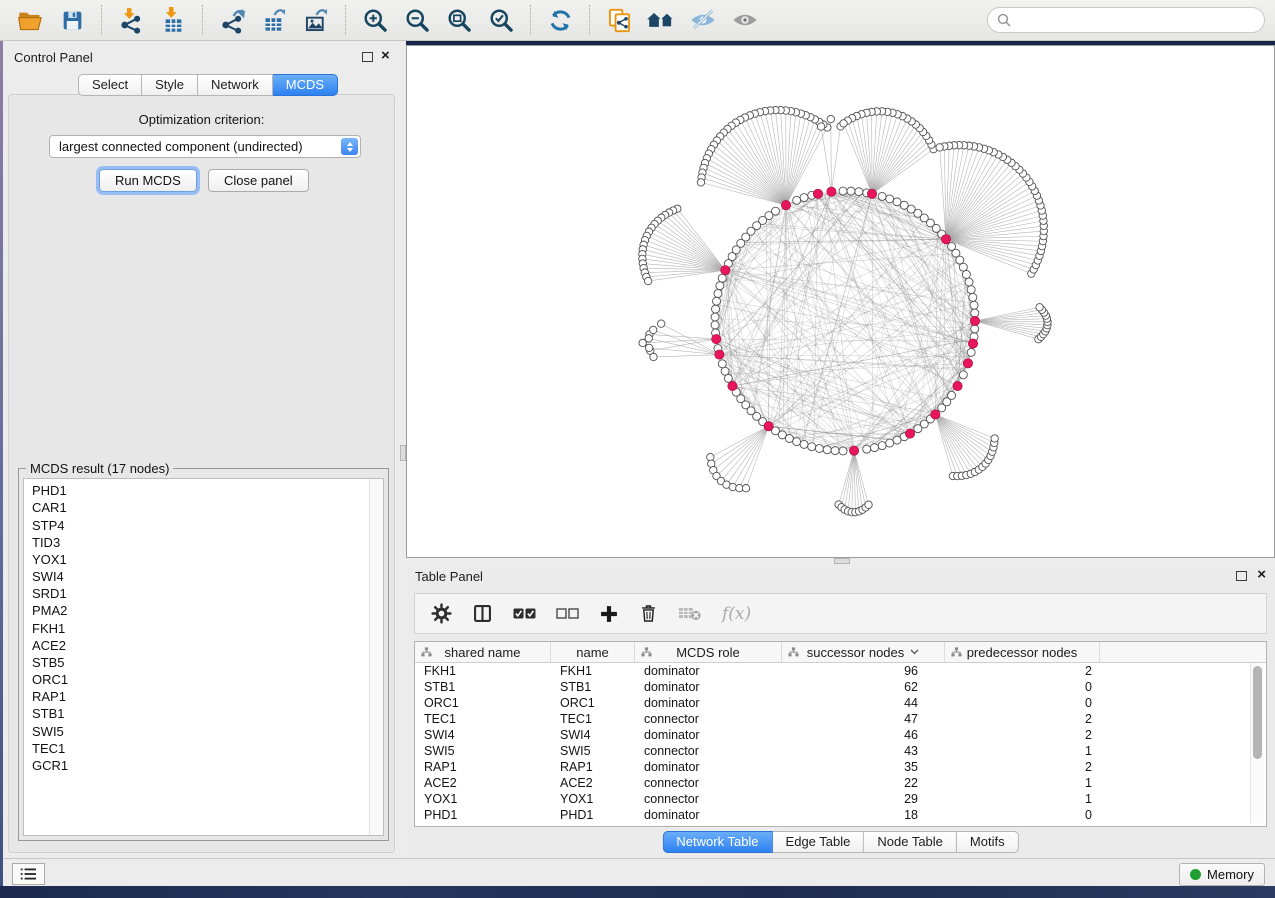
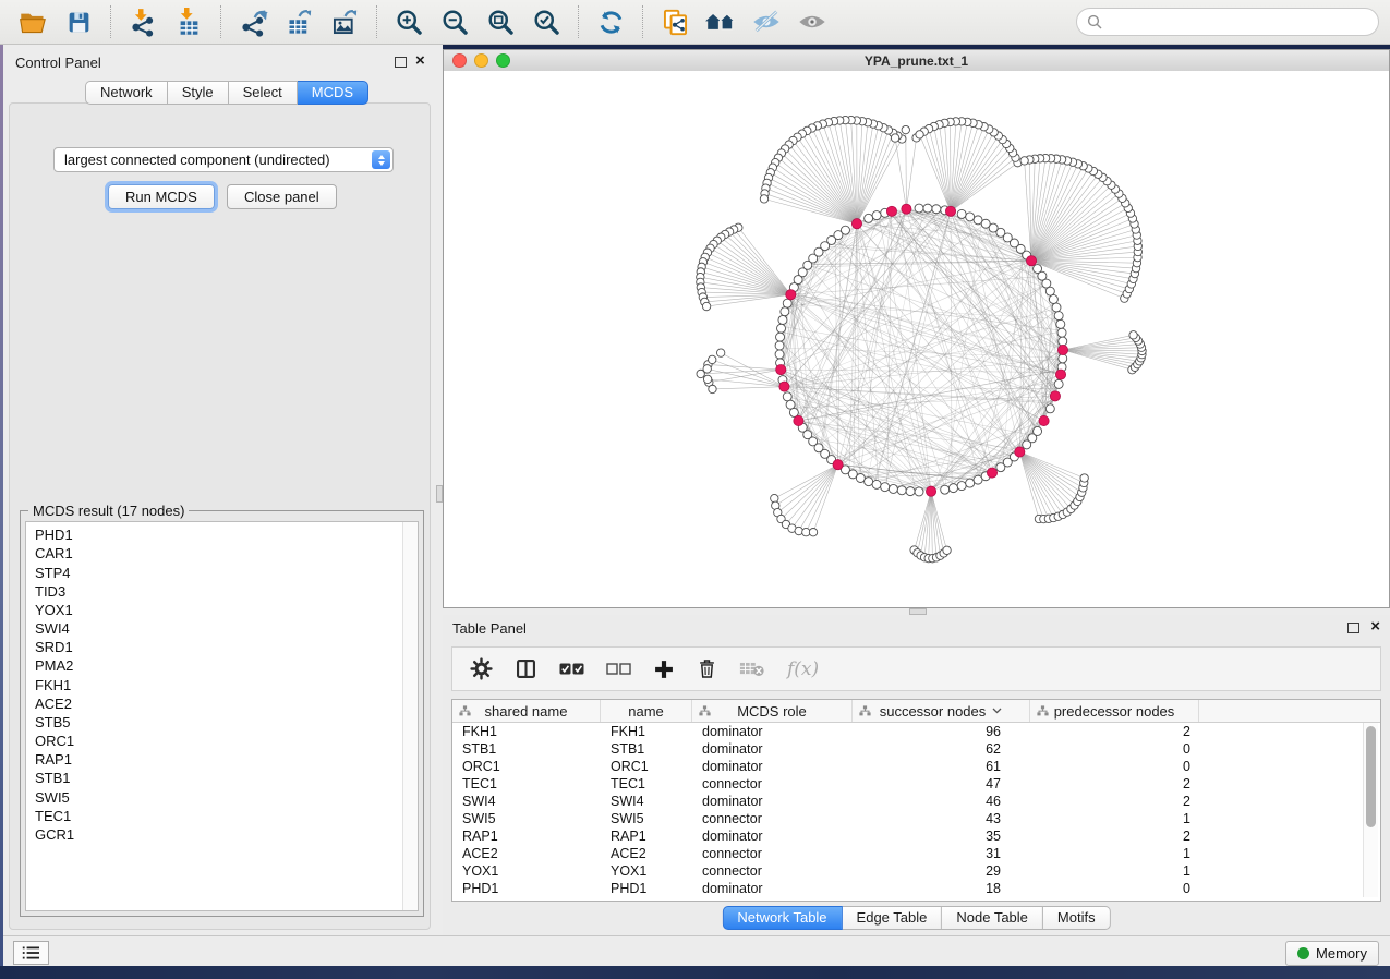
  Control Panel
  ×
- Select
+ Network
  Style
- Network
+ Select
  MCDS
- Optimization criterion:
  largest connected component (undirected)
  Run MCDS
  Close panel
  MCDS result (17 nodes)
  PHD1
  CAR1
  STP4
  TID3
  YOX1
  SWI4
  SRD1
  PMA2
  FKH1
  ACE2
  STB5
  ORC1
  RAP1
  STB1
  SWI5
  TEC1
  GCR1
+ YPA_prune.txt_1
  Table Panel
  ×
  f(x)
  shared name
  name
  MCDS role
  successor nodes
  predecessor nodes
  FKH1
  FKH1
  dominator
  96
  2
  STB1
  STB1
  dominator
  62
  0
  ORC1
  ORC1
  dominator
- 44
+ 61
  0
  TEC1
  TEC1
  connector
  47
  2
  SWI4
  SWI4
  dominator
  46
  2
  SWI5
  SWI5
  connector
  43
  1
  RAP1
  RAP1
  dominator
  35
  2
  ACE2
  ACE2
  connector
- 22
+ 31
  1
  YOX1
  YOX1
  connector
  29
  1
  PHD1
  PHD1
  dominator
  18
  0
  Network Table
  Edge Table
  Node Table
  Motifs
  Memory
